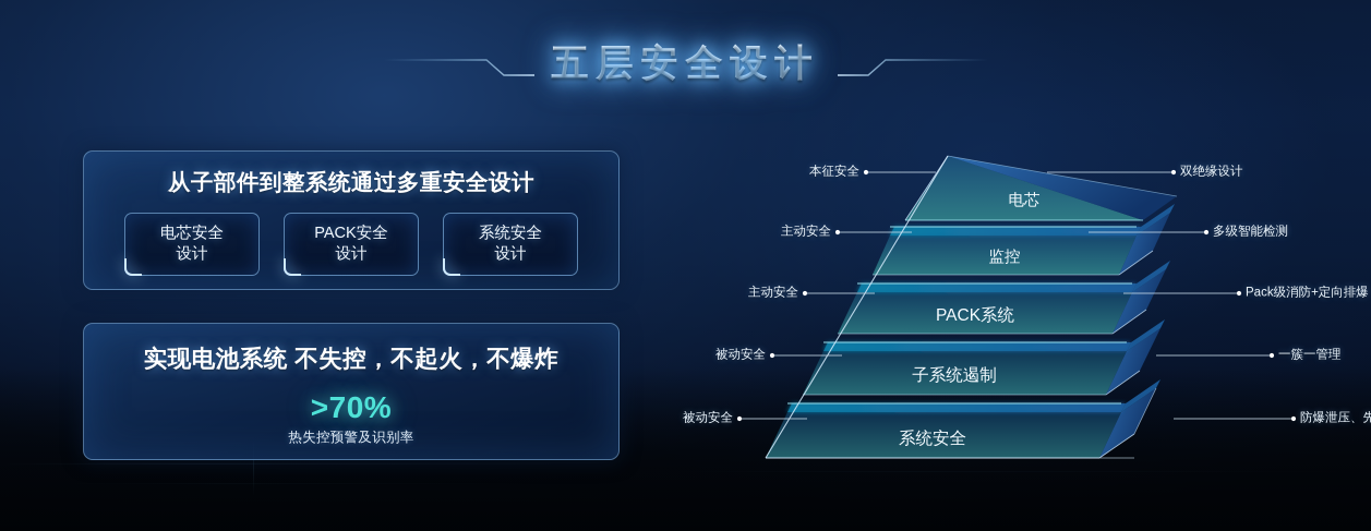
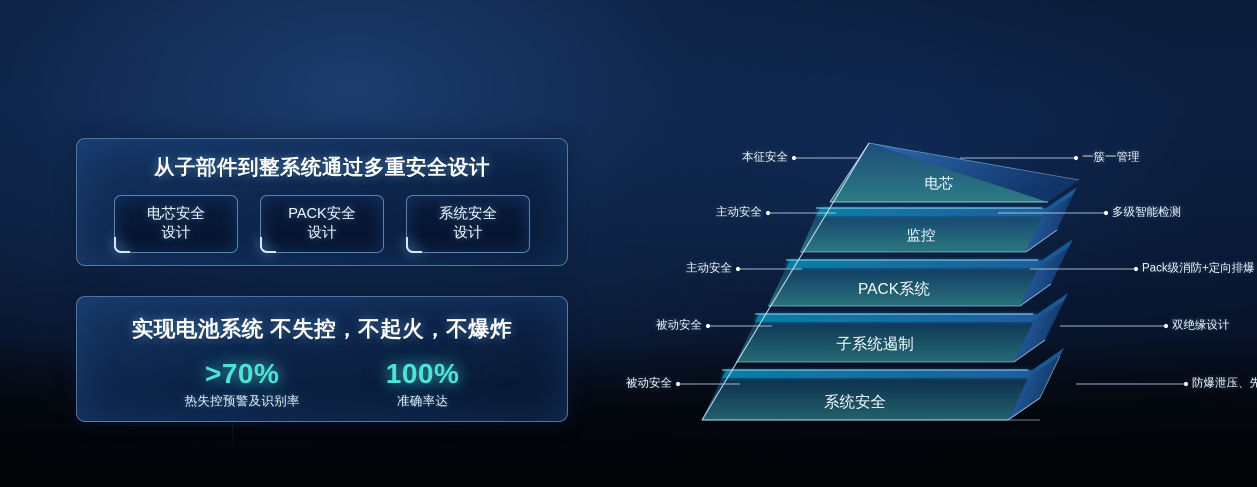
- 五层安全设计
  从子部件到整系统通过多重安全设计
  电芯安全
  设计
  PACK安全
  设计
  系统安全
  设计
  实现电池系统 不失控，不起火，不爆炸
  >70%
  热失控预警及识别率
+ 100%
+ 准确率达
  电芯
  监控
  PACK系统
  子系统遏制
  系统安全
  本征安全
  主动安全
  主动安全
  被动安全
  被动安全
- 双绝缘设计
+ 一簇一管理
  多级智能检测
  Pack级消防+定向排爆
- 一簇一管理
+ 双绝缘设计
